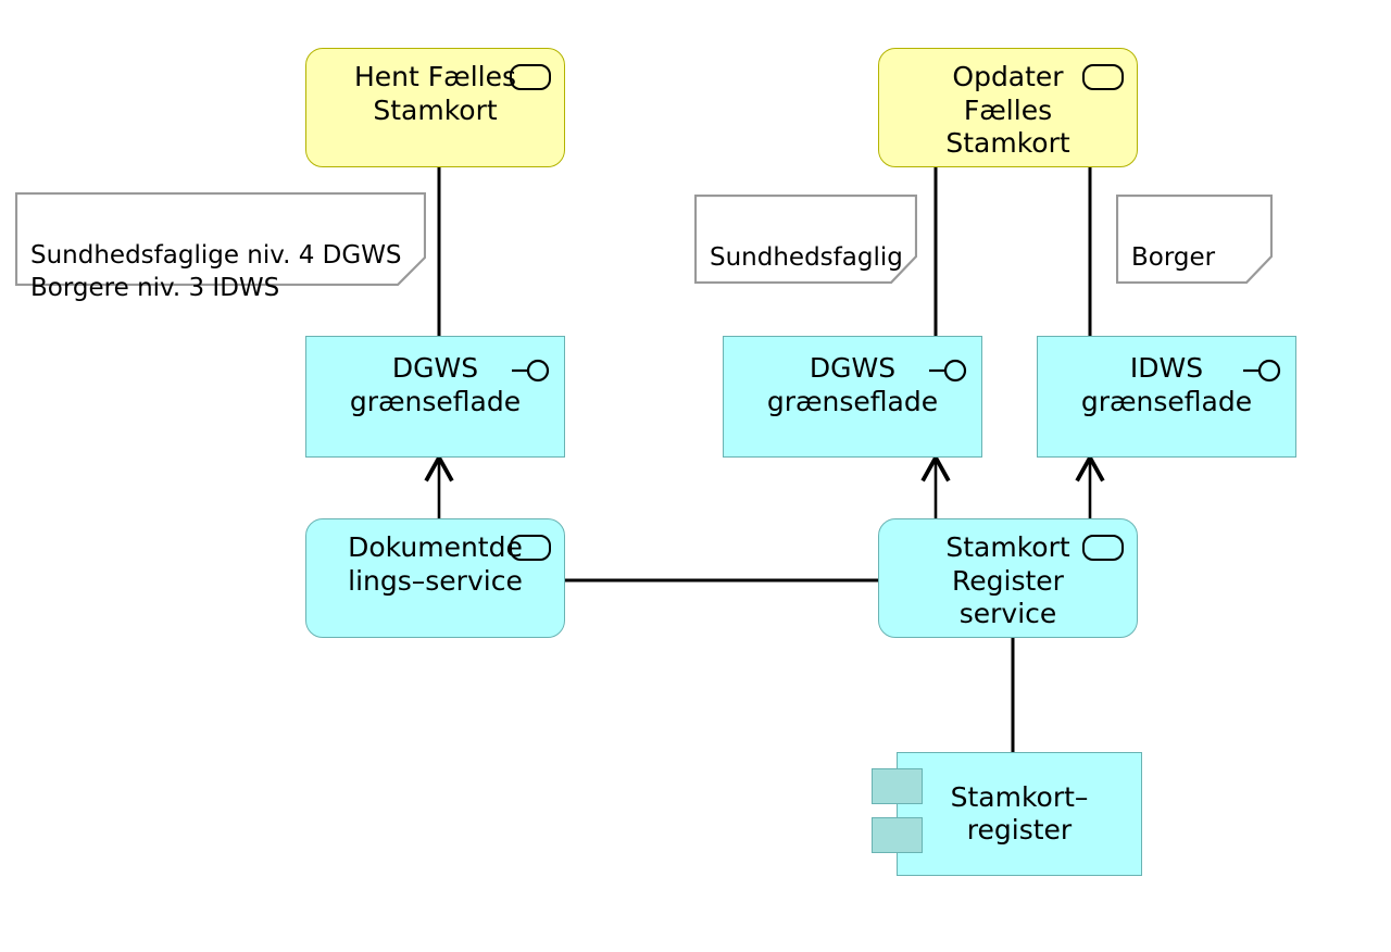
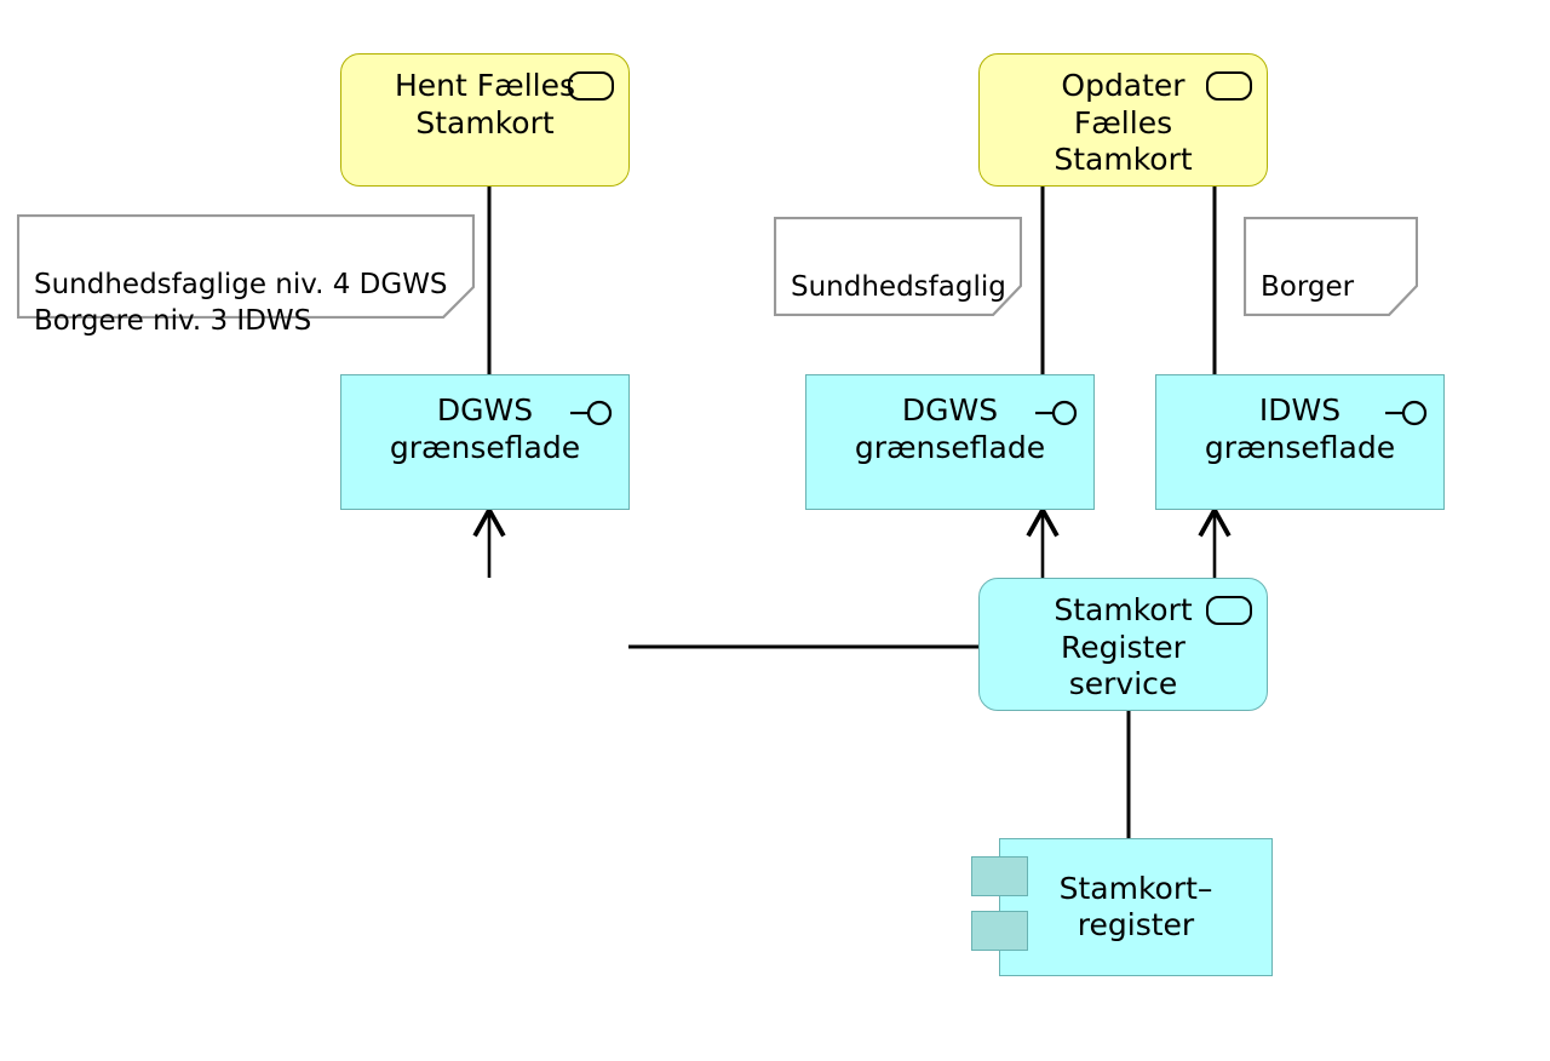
  Sundhedsfaglige niv. 4 DGWS
  Borgere niv. 3 IDWS
  Sundhedsfaglig
  Borger
  Hent Fælles
  Stamkort
  Opdater
  Fælles
  Stamkort
  DGWS
  grænseflade
  DGWS
  grænseflade
  IDWS
  grænseflade
- Dokumentde
- lings–service
  Stamkort
  Register
  service
  Stamkort–
  register
